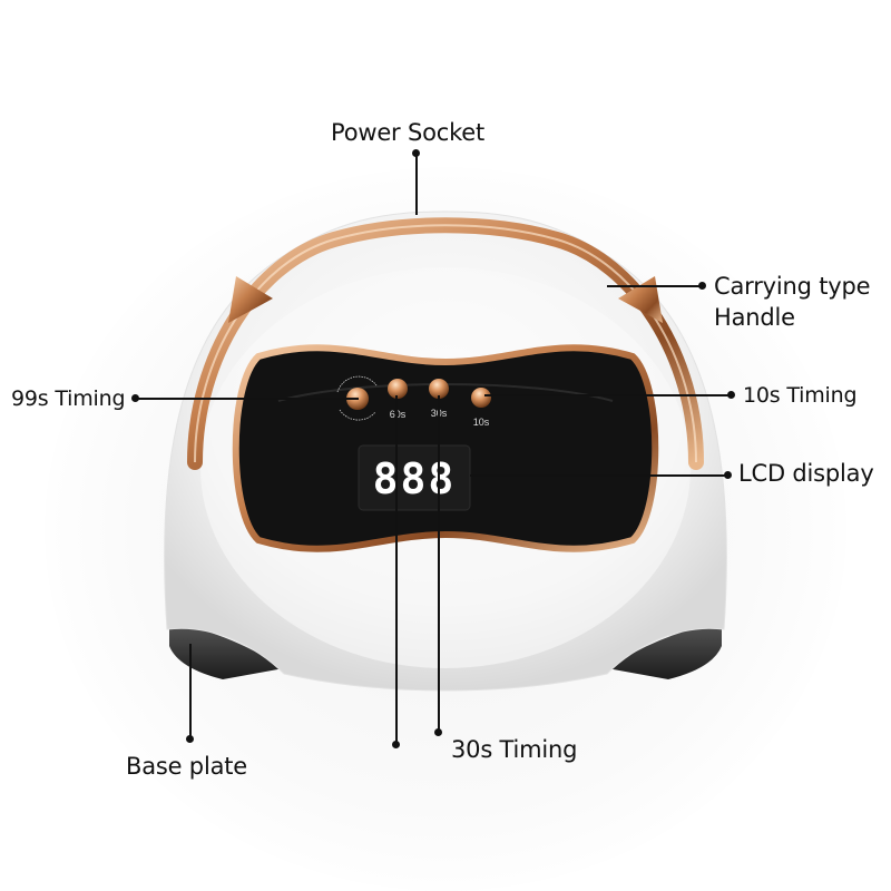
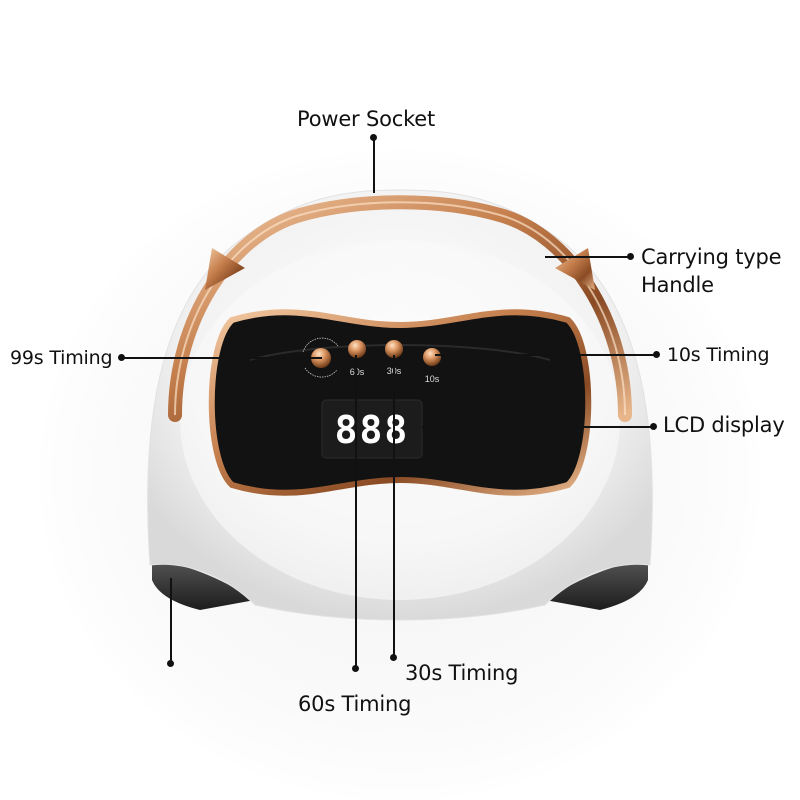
  60s
  10s
  888
  Power Socket
  Carrying type
  Handle
  99s Timing
  10s Timing
  LCD display
- Base plate
  30s Timing
+ 60s Timing
